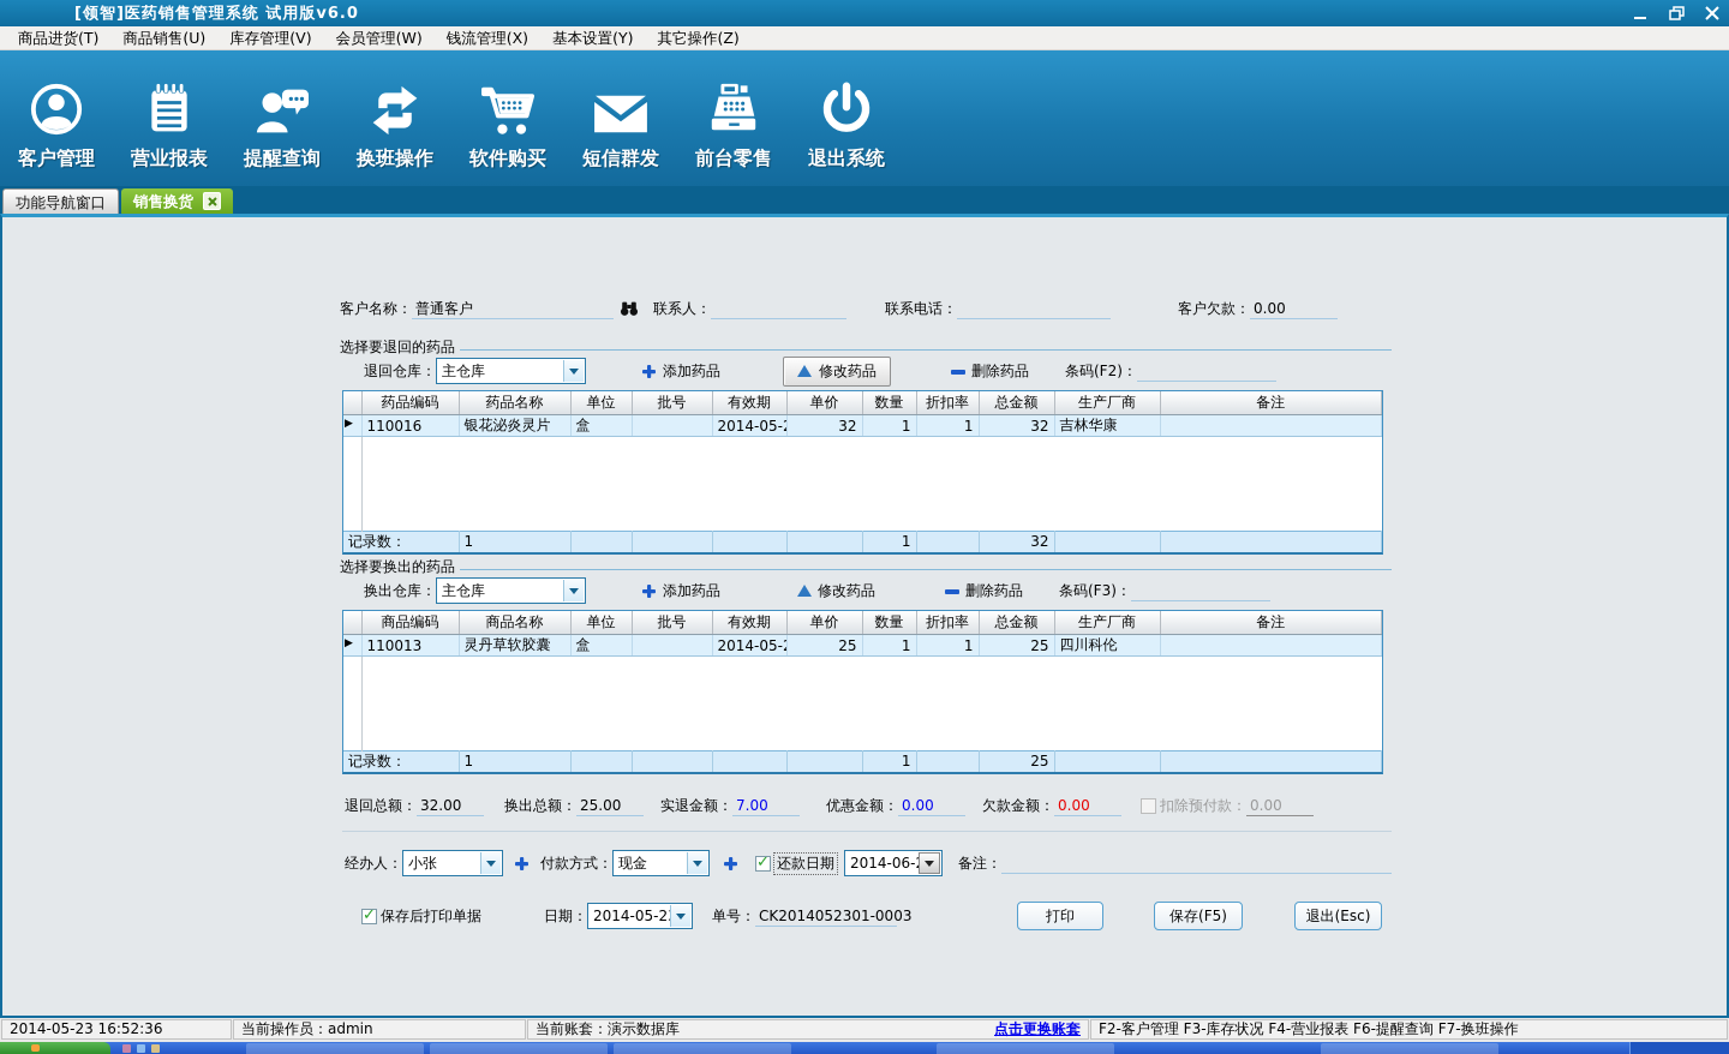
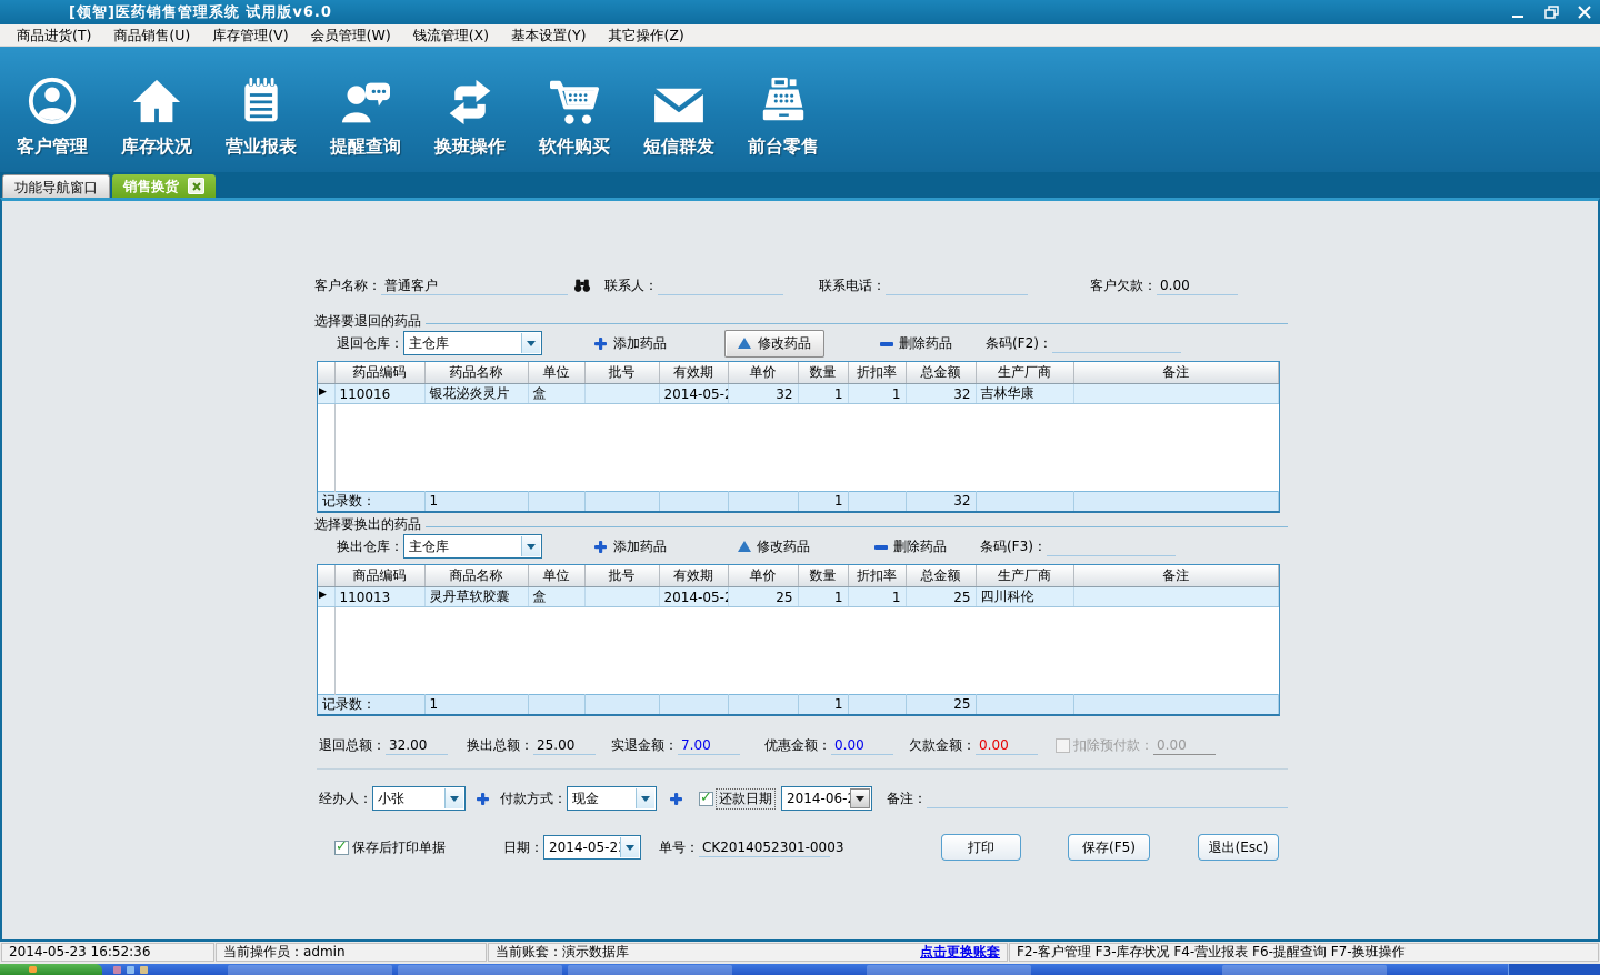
  [领智]医药销售管理系统 试用版v6.0
  商品进货(T)
  商品销售(U)
  库存管理(V)
  会员管理(W)
  钱流管理(X)
  基本设置(Y)
  其它操作(Z)
  客户管理
+ 库存状况
  营业报表
  提醒查询
  换班操作
  软件购买
  短信群发
  前台零售
- 退出系统
  功能导航窗口
  销售换货
  客户名称：
  普通客户
  联系人：
  联系电话：
  客户欠款：
  0.00
  选择要退回的药品
  退回仓库：
  主仓库
  添加药品
  修改药品
  删除药品
  条码(F2)：
  	药品编码	药品名称	单位	批号	有效期	单价	数量	折扣率	总金额	生产厂商	备注
  	110016	银花泌炎灵片	盒		2014-05-	32	1	1	32	吉林华康
  记录数：	1					1		32
  选择要换出的药品
  换出仓库：
  主仓库
  添加药品
  修改药品
  删除药品
  条码(F3)：
  	商品编码	商品名称	单位	批号	有效期	单价	数量	折扣率	总金额	生产厂商	备注
  	110013	灵丹草软胶囊	盒		2014-05-	25	1	1	25	四川科伦
  记录数：	1					1		25
  退回总额：
  32.00
  换出总额：
  25.00
  实退金额：
  7.00
  优惠金额：
  0.00
  欠款金额：
  0.00
  扣除预付款：
  0.00
  经办人：
  小张
  付款方式：
  现金
  还款日期
  2014-06-
  备注：
  保存后打印单据
  日期：
  2014-05-2
  单号：
  CK2014052301-0003
  打印
  保存(F5)
  退出(Esc)
  2014-05-23 16:52:36
  当前操作员：admin
  当前账套：演示数据库
  点击更换账套
  F2-客户管理 F3-库存状况 F4-营业报表 F6-提醒查询 F7-换班操作
